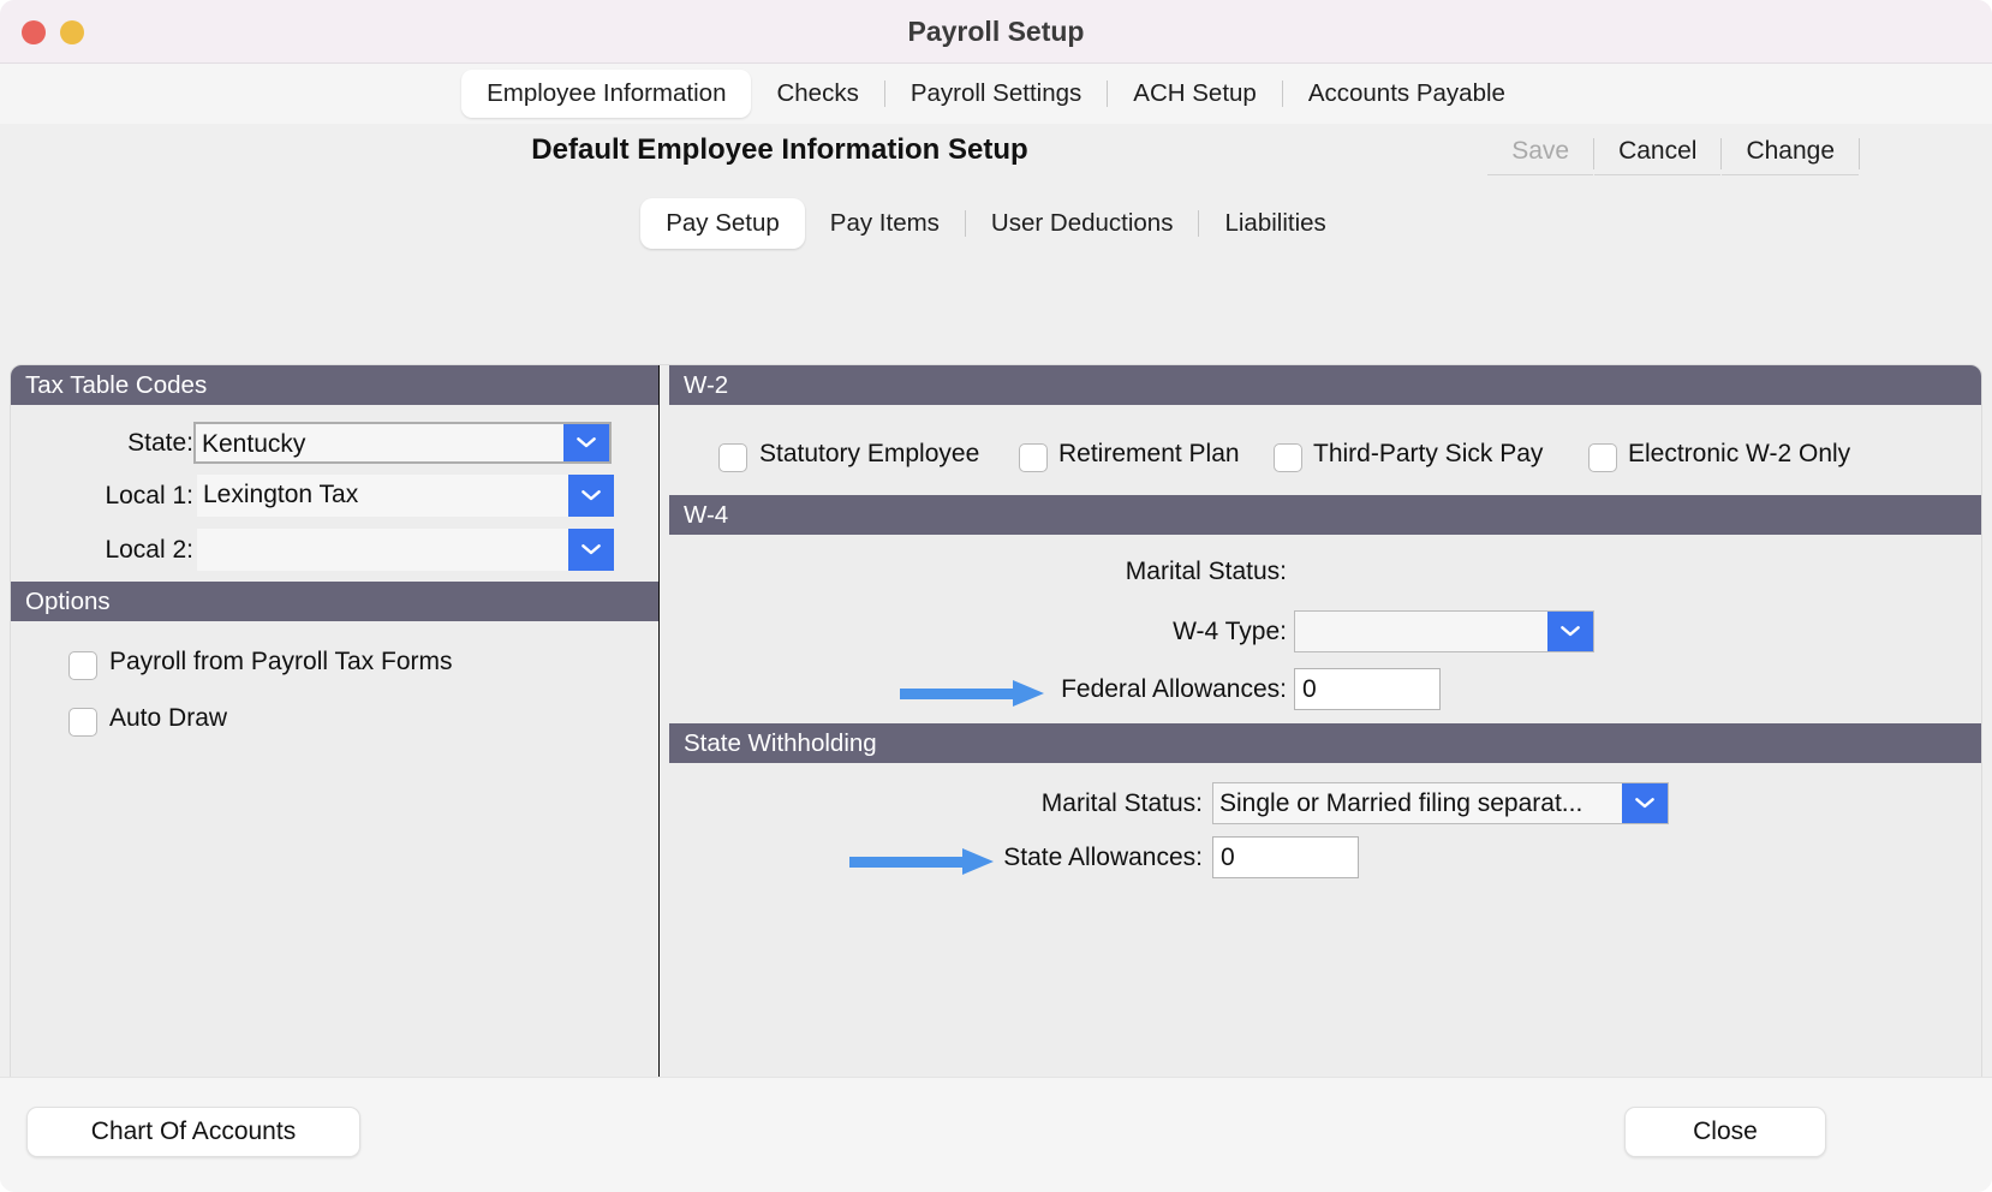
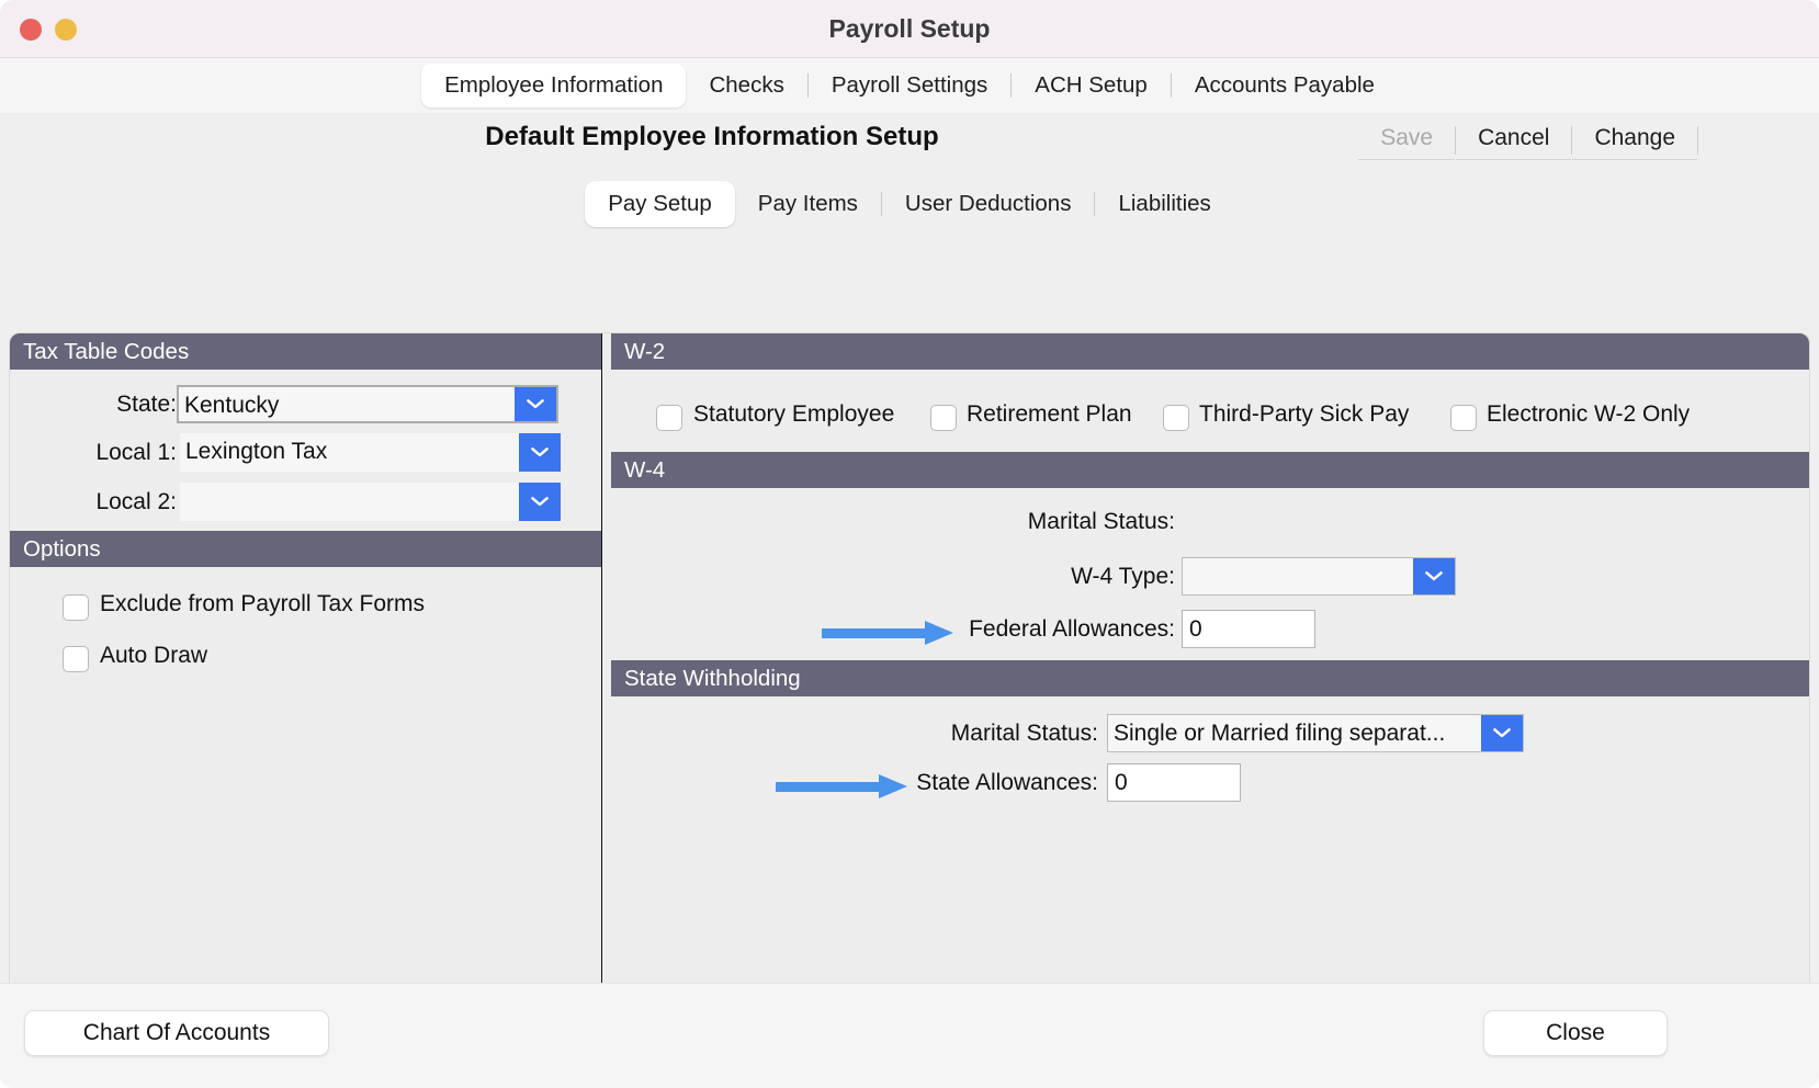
  Payroll Setup
  Employee Information
  Checks
  Payroll Settings
  ACH Setup
  Accounts Payable
  Default Employee Information Setup
  Save
  Cancel
  Change
  Pay Setup
  Pay Items
  User Deductions
  Liabilities
  Tax Table Codes
  State:
  Kentucky
  Local 1:
  Lexington Tax
  Local 2:
  Options
- Payroll from Payroll Tax Forms
+ Exclude from Payroll Tax Forms
  Auto Draw
  W-2
  Statutory Employee
  Retirement Plan
  Third-Party Sick Pay
  Electronic W-2 Only
  W-4
  Marital Status:
  W-4 Type:
  Federal Allowances:
  0
  State Withholding
  Marital Status:
  Single or Married filing separat...
  State Allowances:
  0
  Chart Of Accounts
  Close
